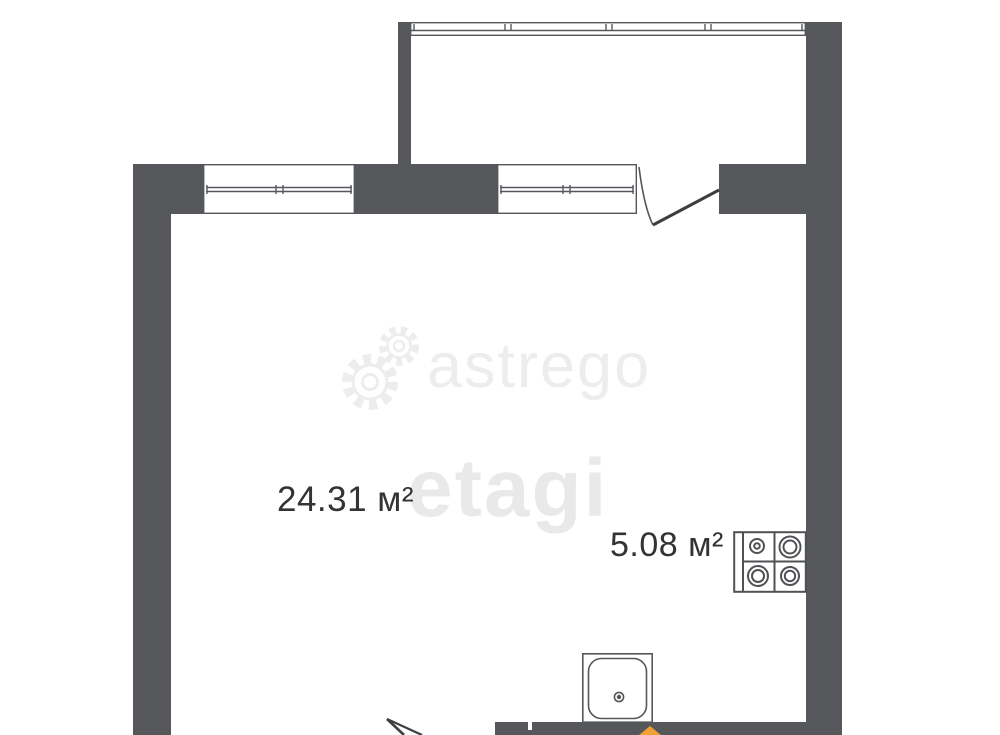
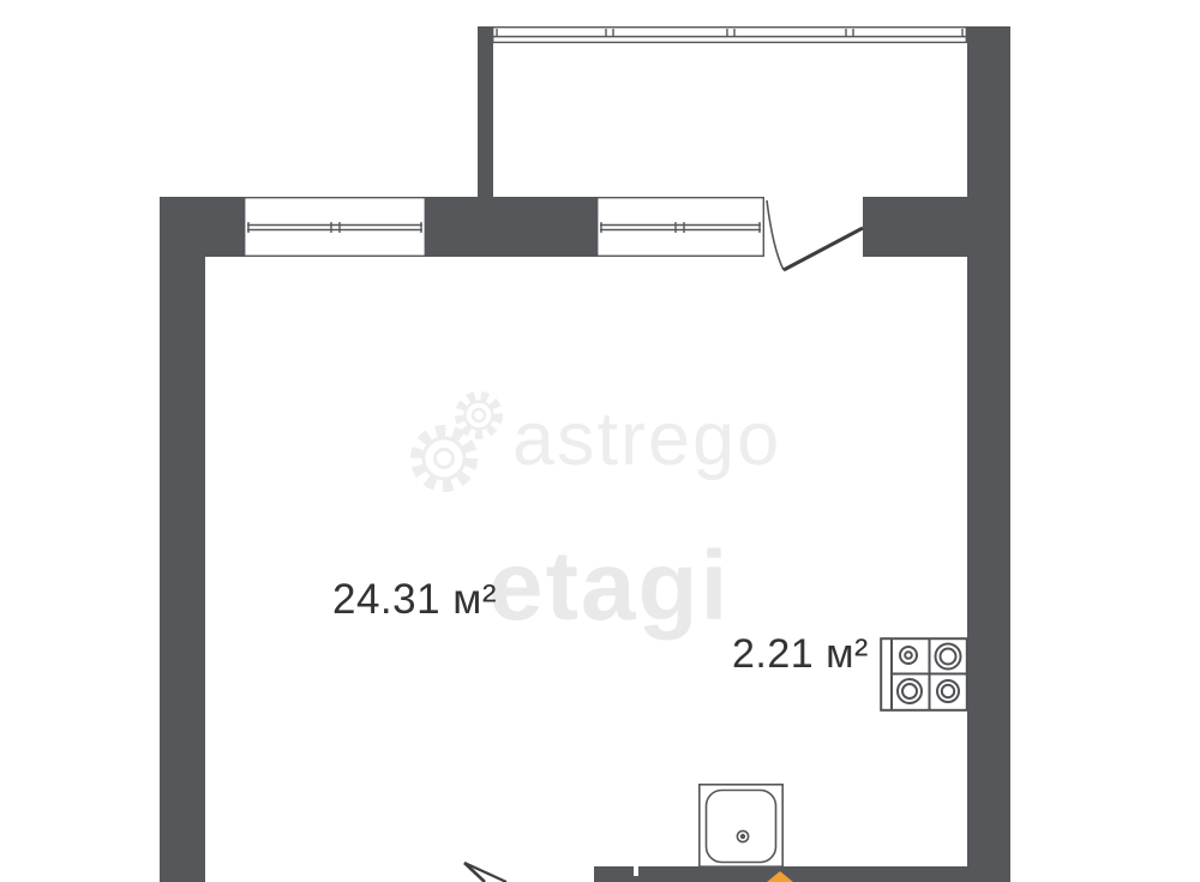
  etagi
  24.31 м²
- 5.08 м²
+ 2.21 м²
